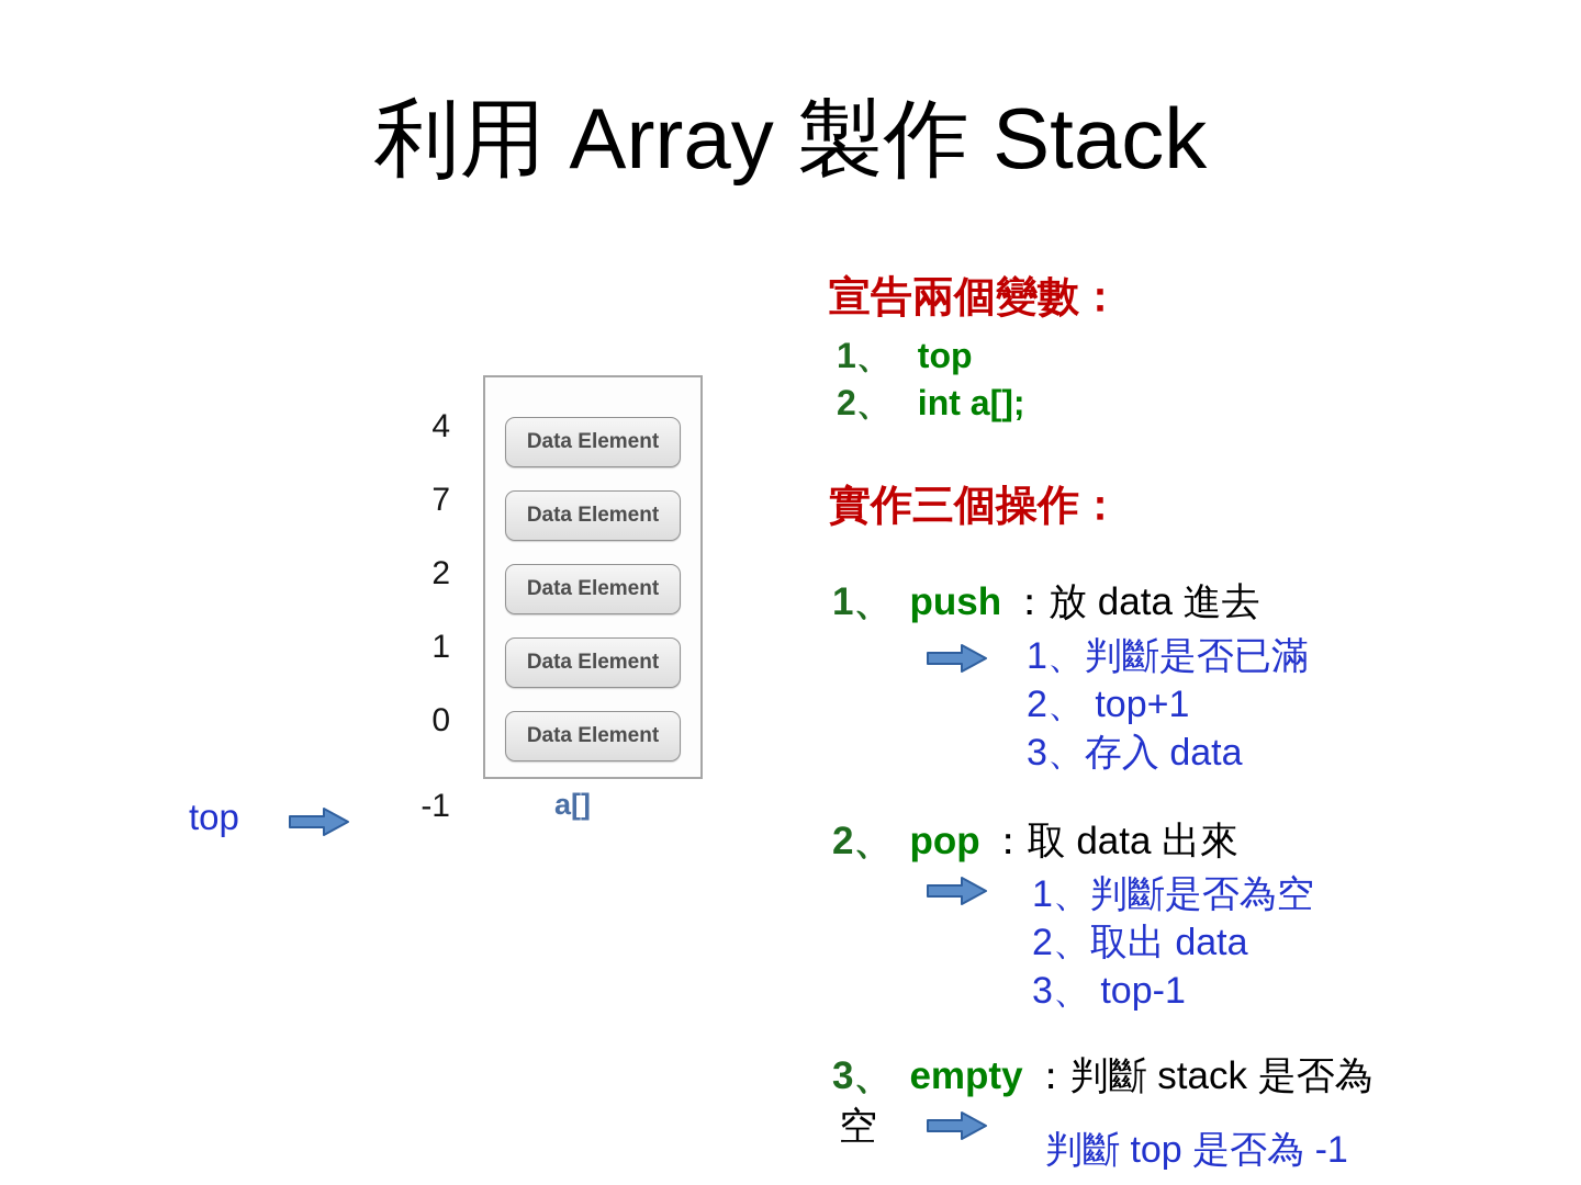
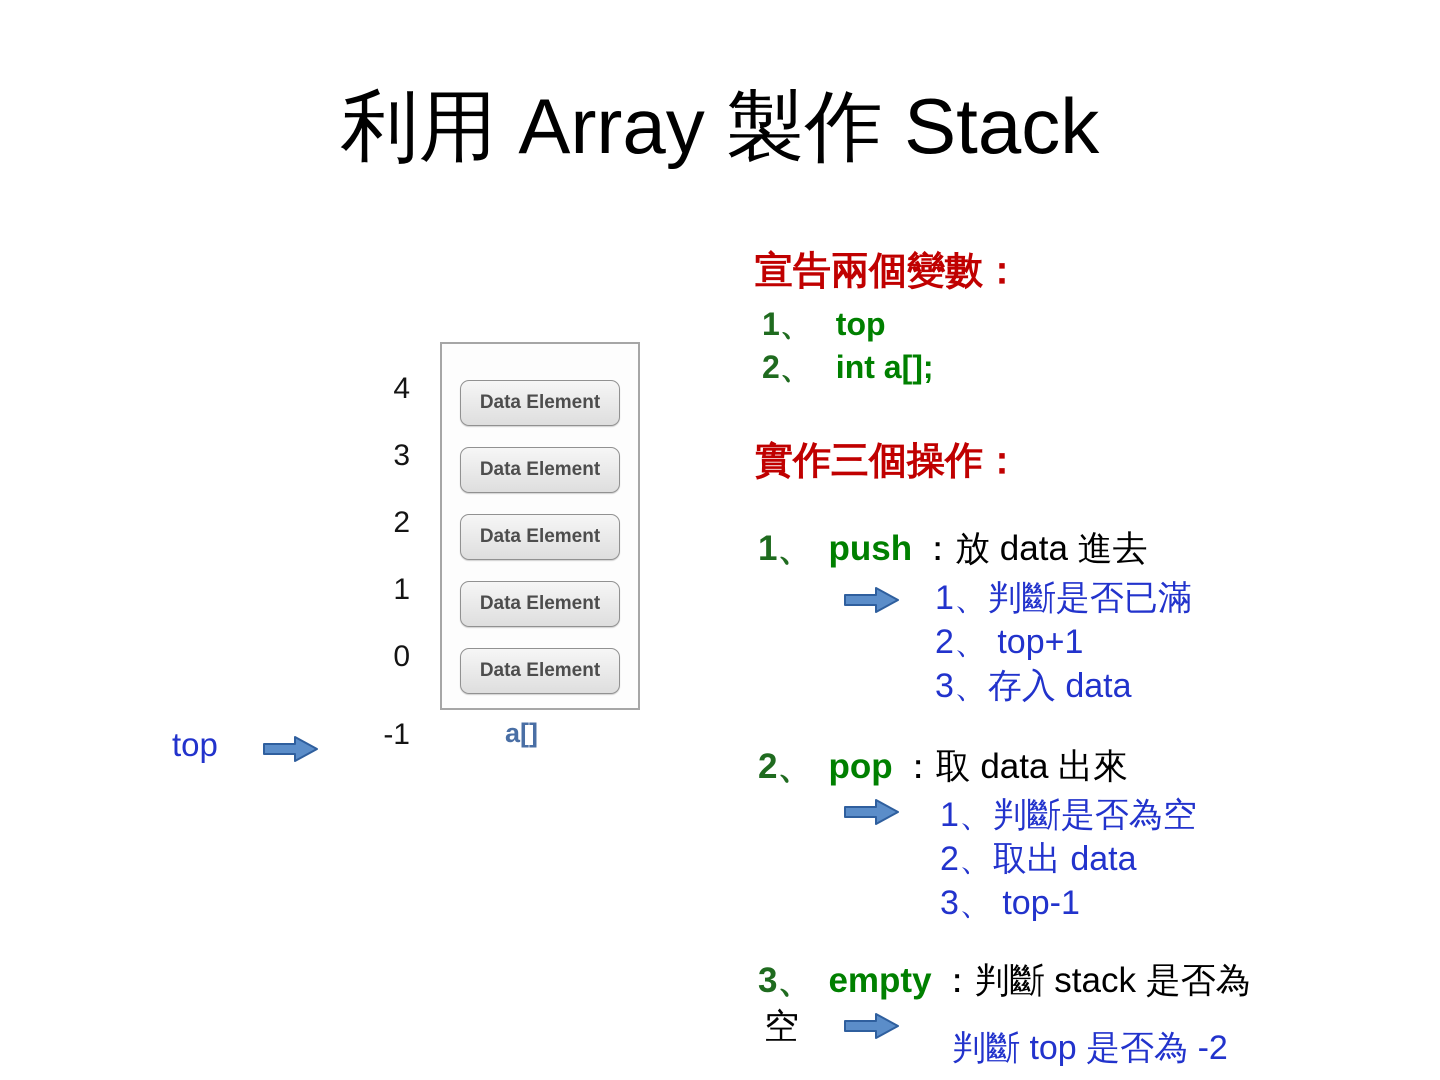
  利用 Array 製作 Stack
  Data Element
  Data Element
  Data Element
  Data Element
  Data Element
  4
- 7
+ 3
  2
  1
  0
  -1
  a[]
  top
  宣告兩個變數：
  1、 top
  2、 int a[];
  實作三個操作：
  1、 push ：放 data 進去
  1、判斷是否已滿
  2、 top+1
  3、存入 data
  2、 pop ：取 data 出來
  1、判斷是否為空
  2、取出 data
  3、 top-1
  3、 empty ：判斷 stack 是否為
  空
- 判斷 top 是否為 -1
+ 判斷 top 是否為 -2
